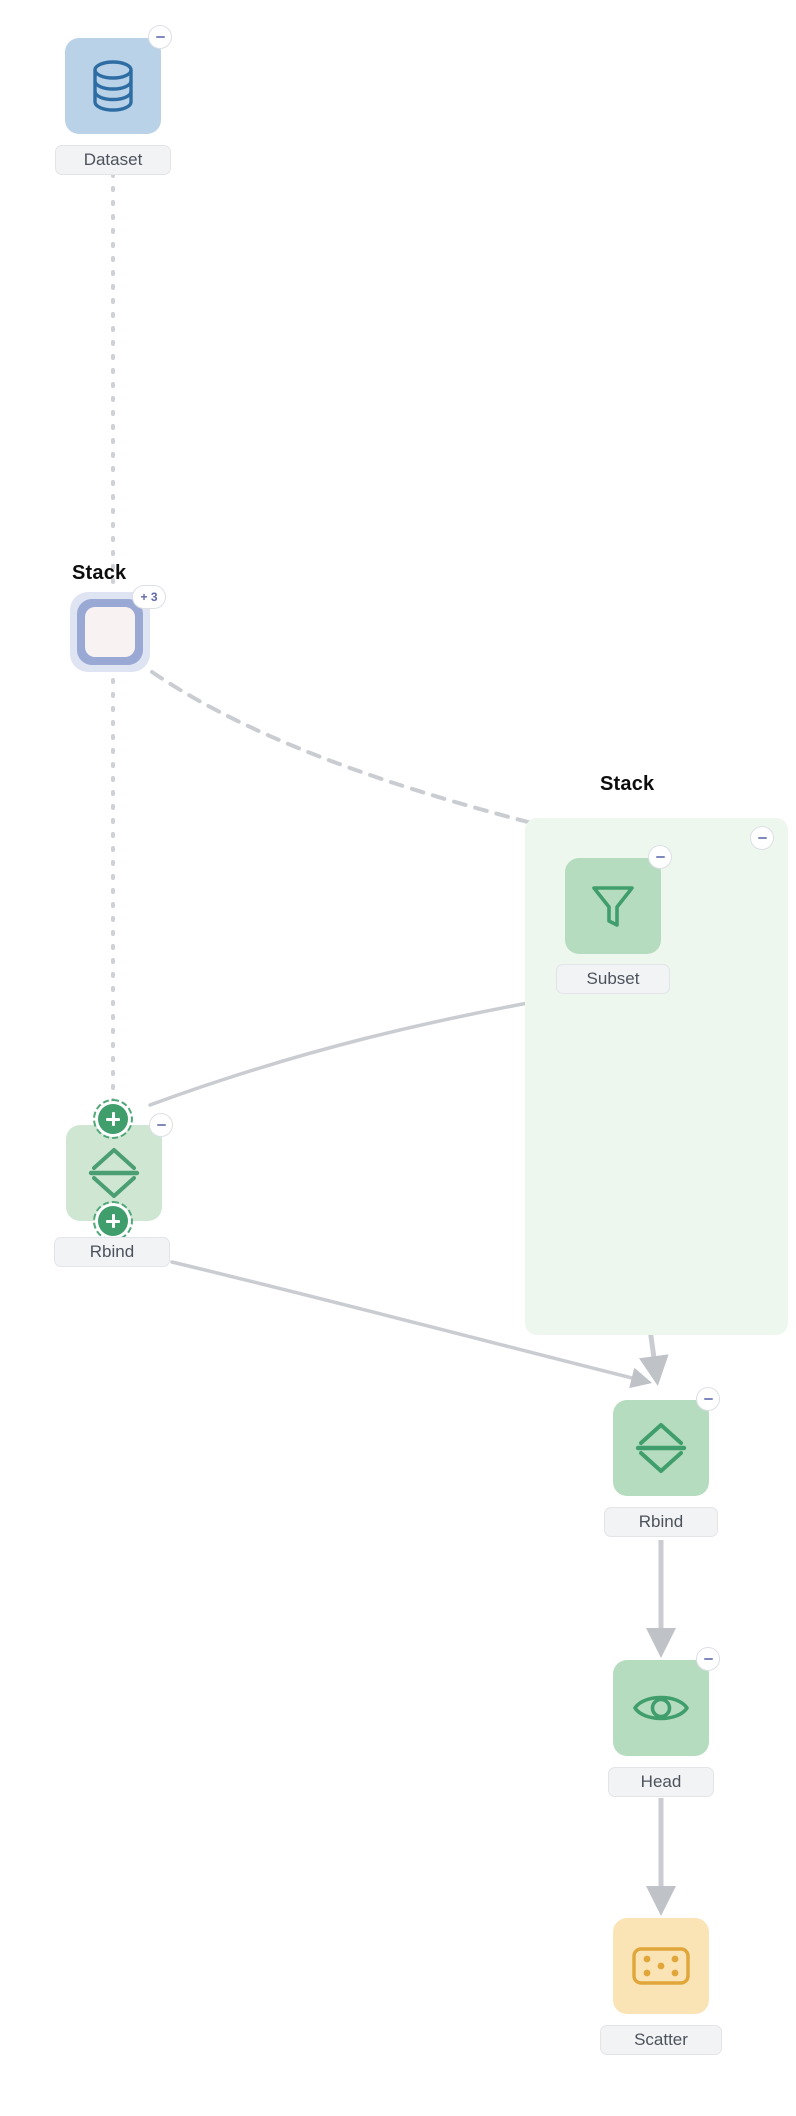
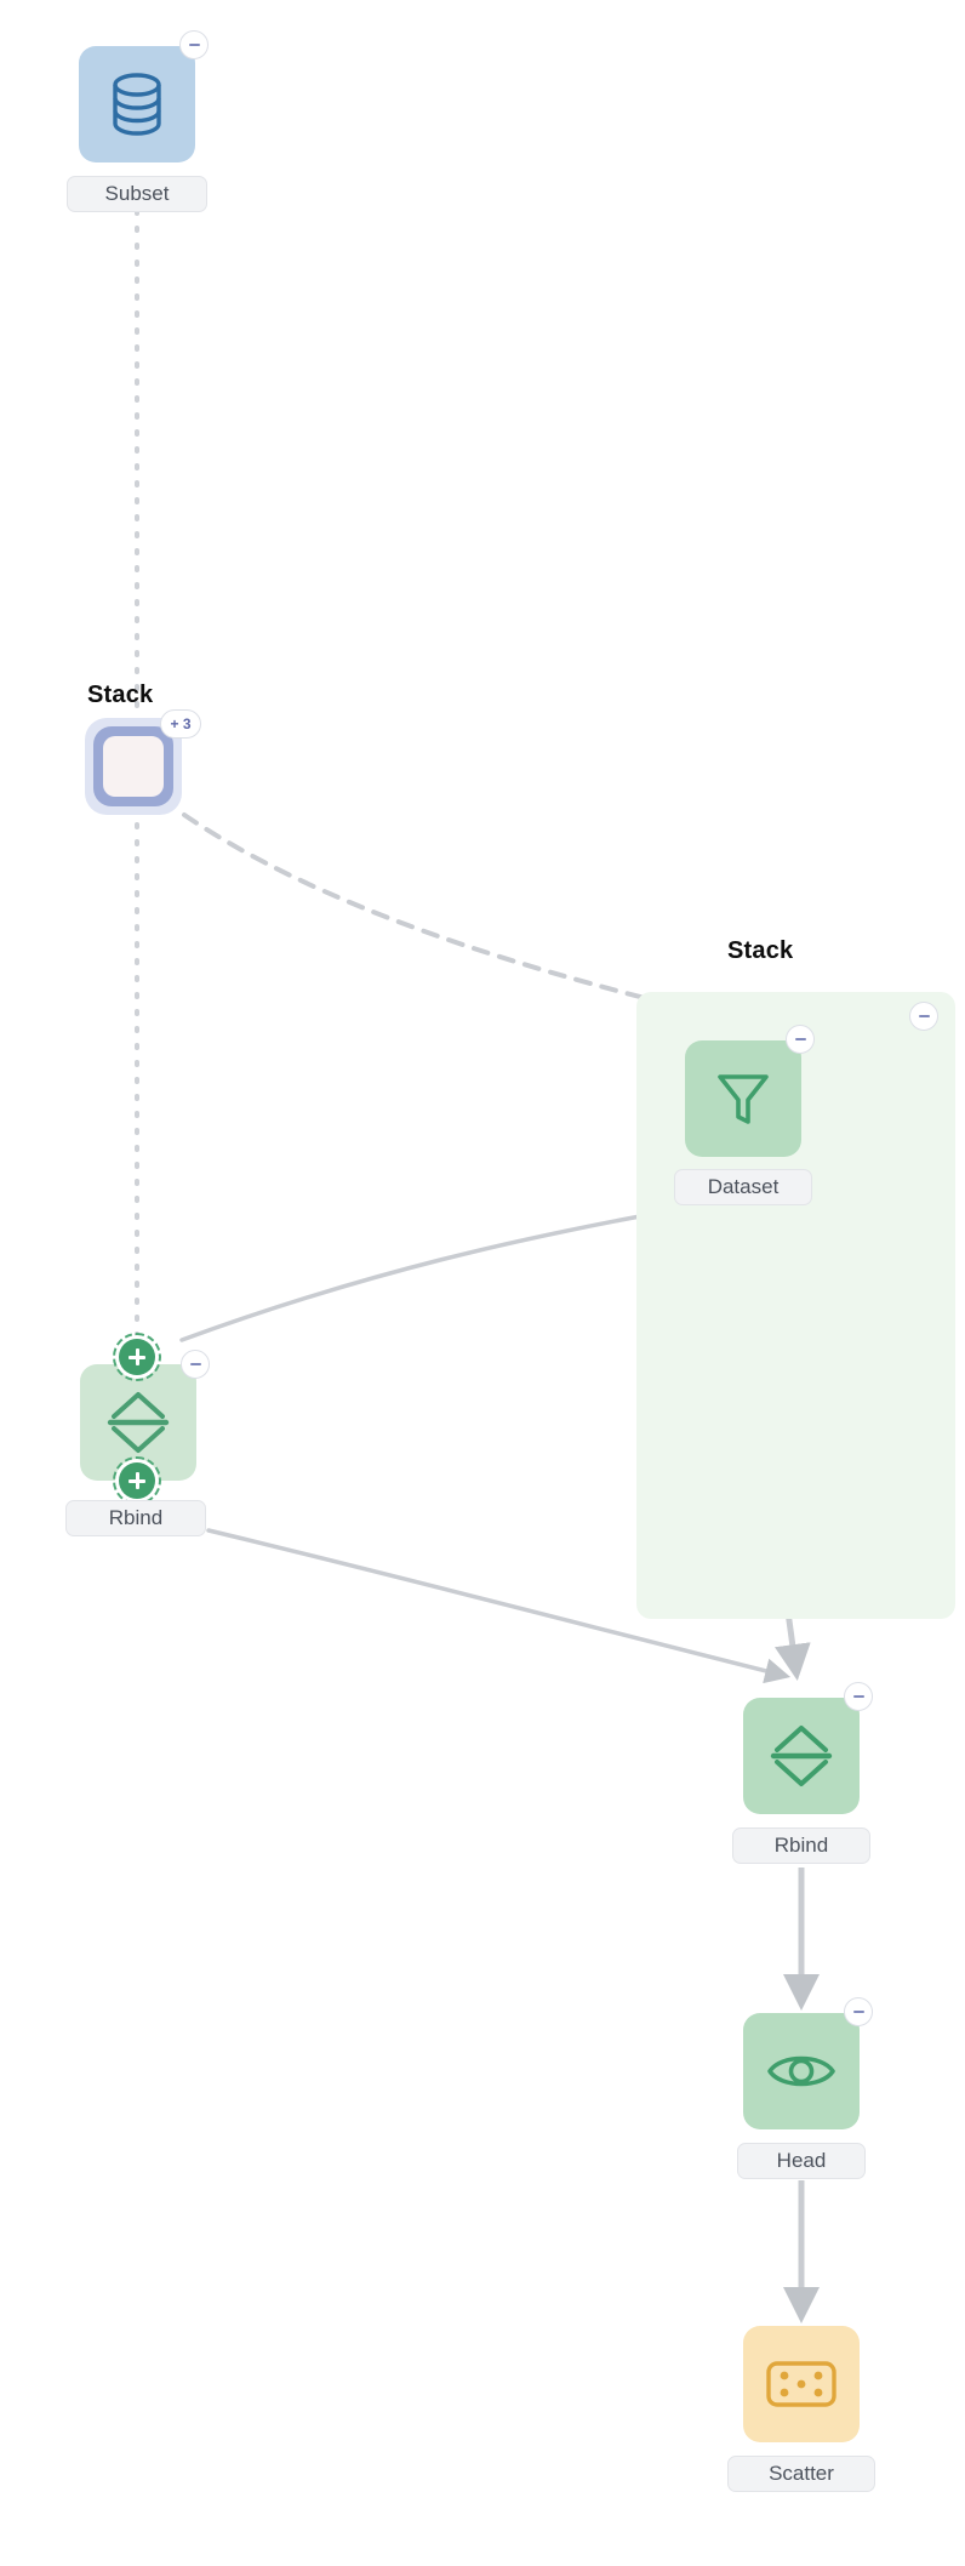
  Stack
- Dataset
+ Subset
  Stack
  + 3
- Subset
+ Dataset
  Rbind
  Rbind
  Head
  Scatter
